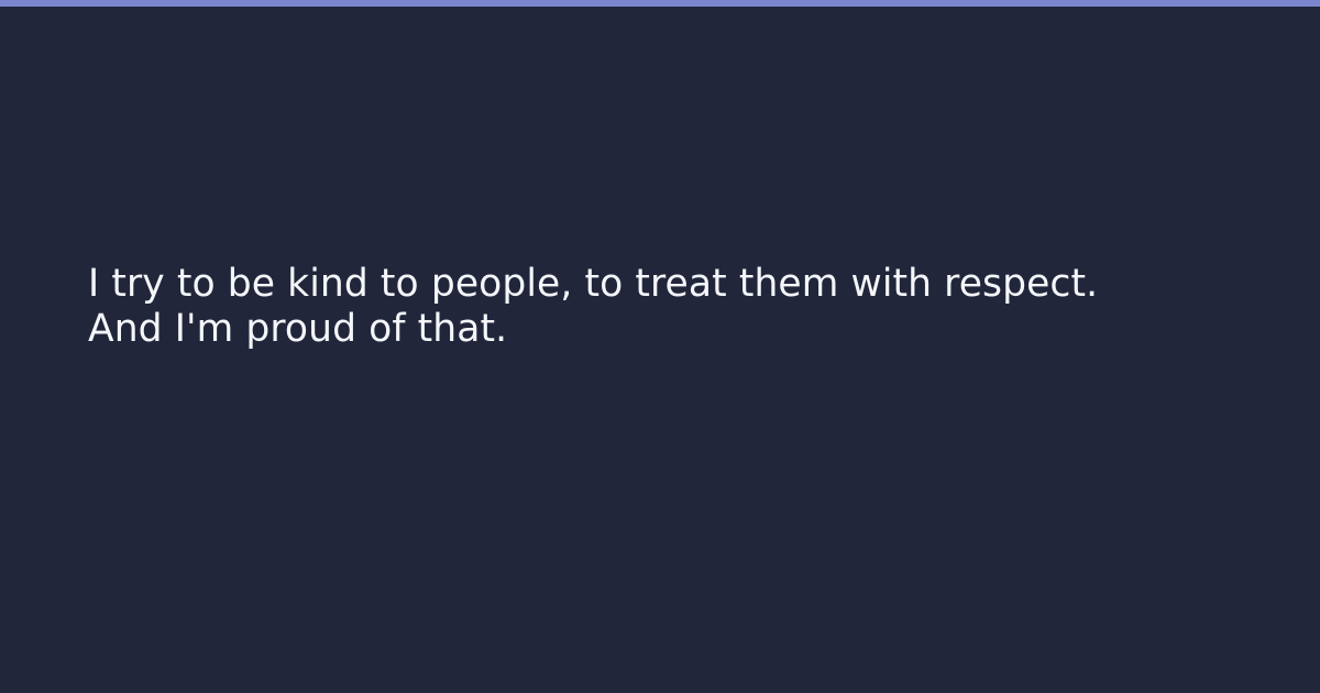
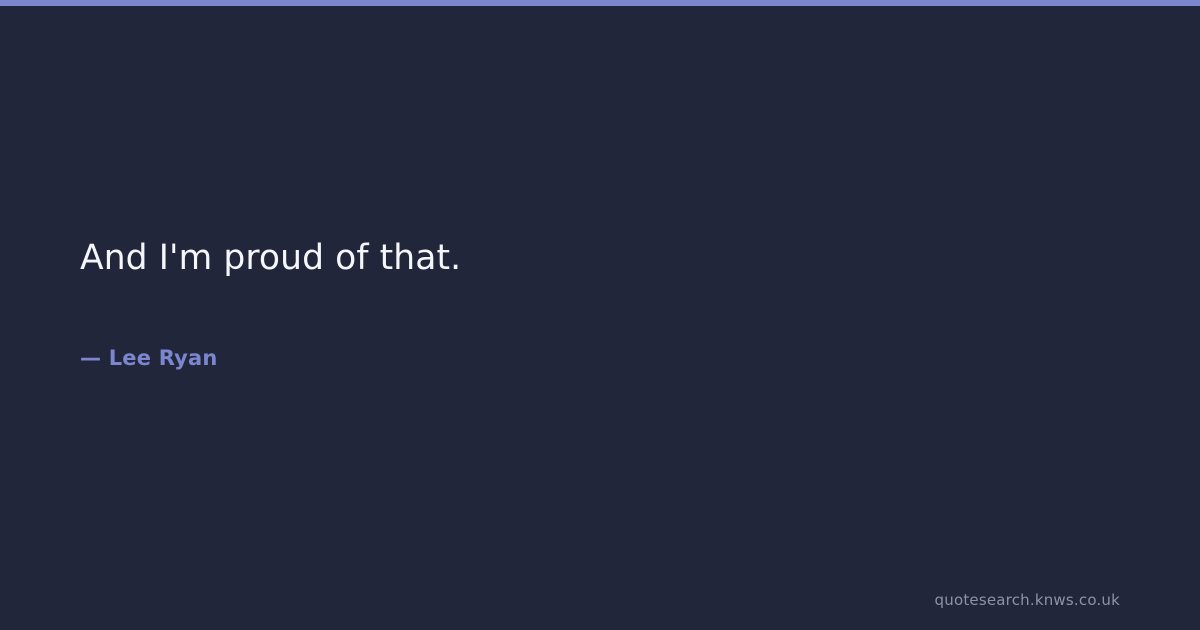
- I try to be kind to people, to treat them with respect.
  And I'm proud of that.
+ —
+ Lee Ryan
+ quotesearch.knws.co.uk
